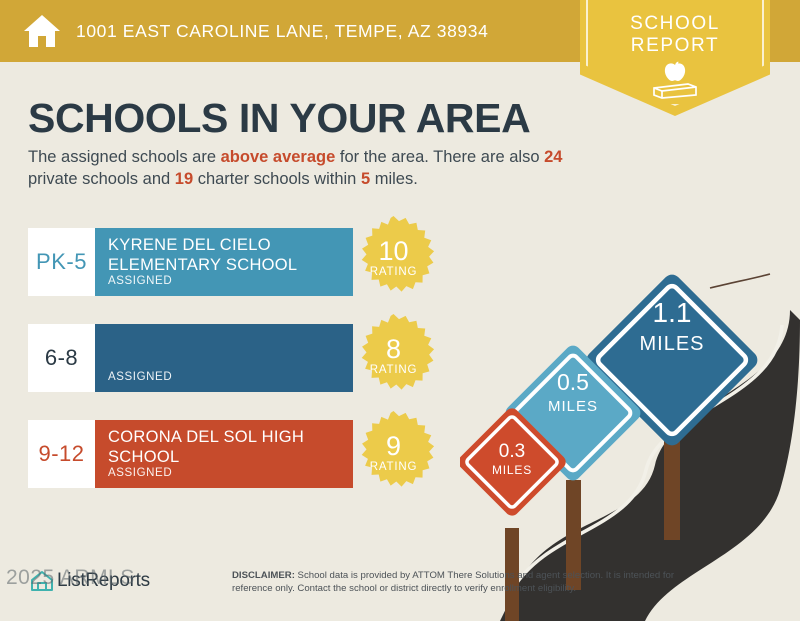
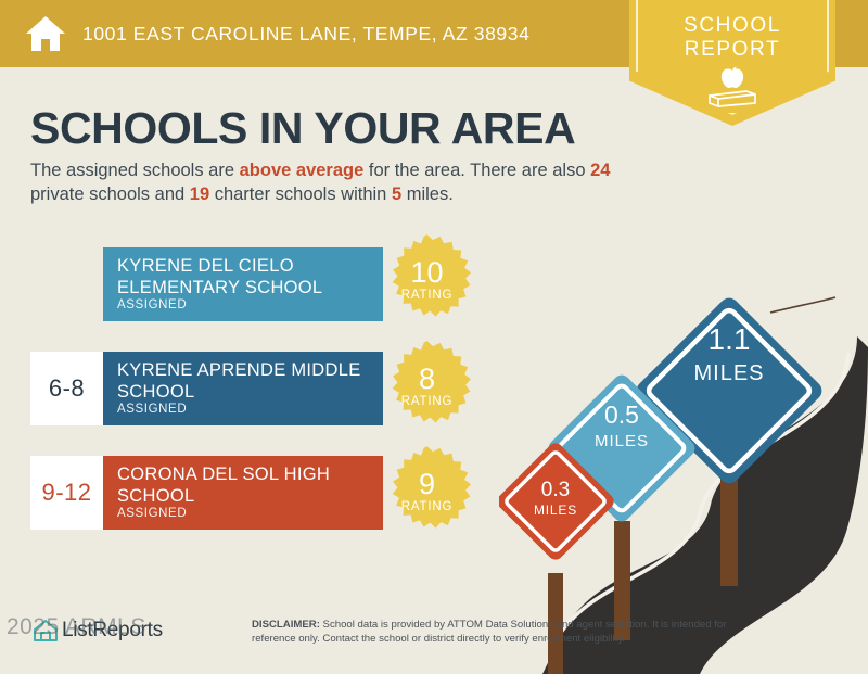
  1001 EAST CAROLINE LANE, TEMPE, AZ 38934
  SCHOOL
  REPORT
  SCHOOLS IN YOUR AREA
  The assigned schools are above average for the area. There are also 24 private schools and 19 charter schools within 5 miles.
- PK-5
  KYRENE DEL CIELO ELEMENTARY SCHOOL
  ASSIGNED
  10
  RATING
  6-8
+ KYRENE APRENDE MIDDLE SCHOOL
  ASSIGNED
  8
  RATING
  9-12
  CORONA DEL SOL HIGH SCHOOL
  ASSIGNED
  9
  RATING
  1.1
  MILES
  0.5
  MILES
  0.3
  MILES
- DISCLAIMER: School data is provided by ATTOM There Solutions and agent selection. It is intended for reference only. Contact the school or district directly to verify enrollment eligibility.
+ DISCLAIMER: School data is provided by ATTOM Data Solutions and agent selection. It is intended for reference only. Contact the school or district directly to verify enrollment eligibility.
  ListReports
  2025 ARMLS
